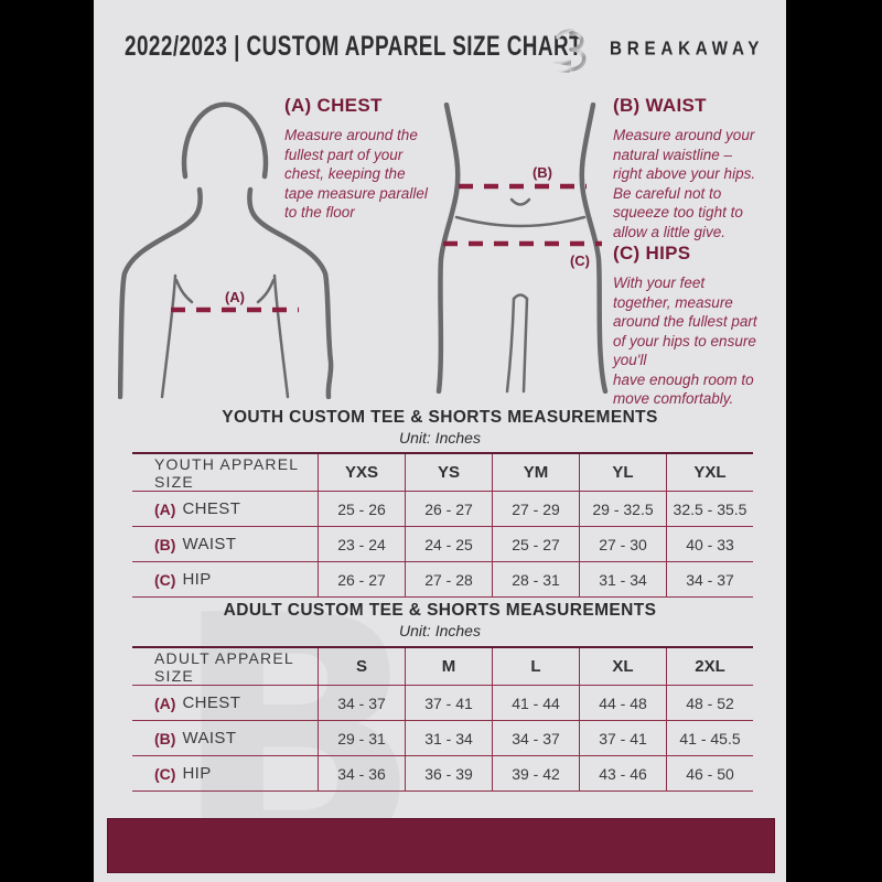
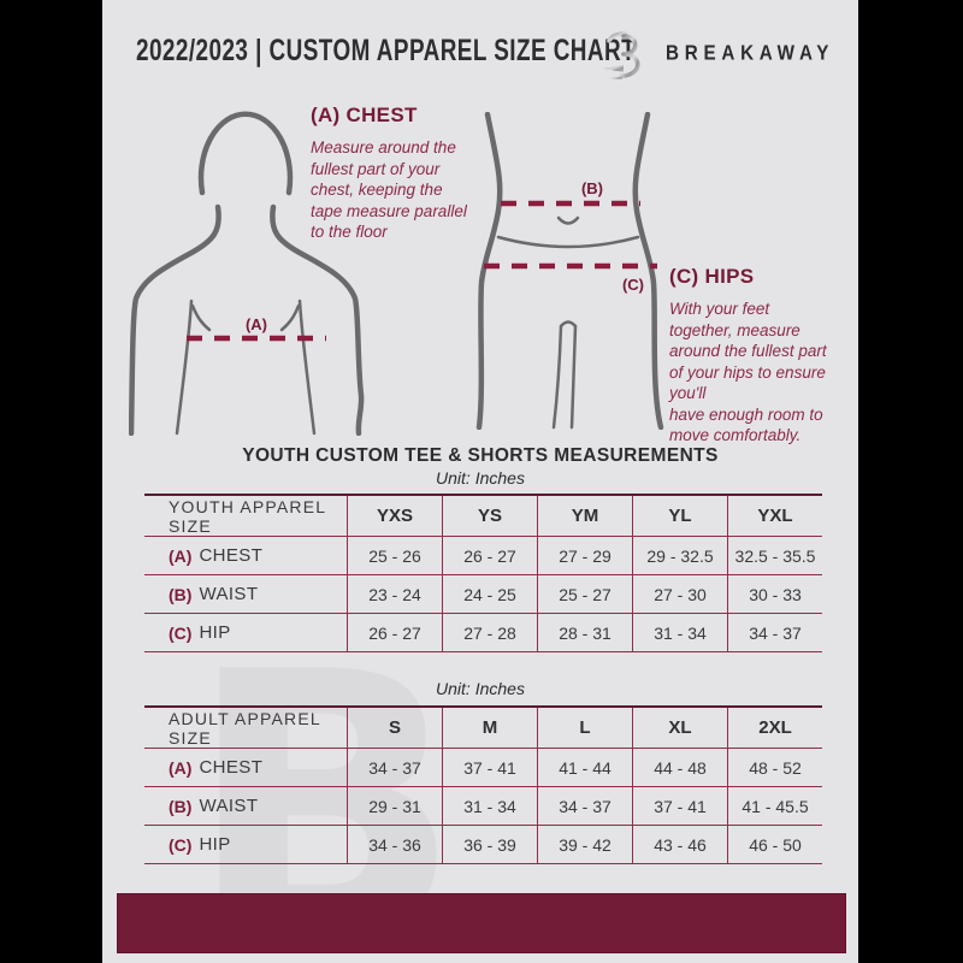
  B
  2022/2023 | CUSTOM APPAREL SIZE CHART
  BREAKAWAY
  (A)
  (B)
  (C)
  (A) CHEST
  Measure around the
  fullest part of your
  chest, keeping the
  tape measure parallel
  to the floor
- (B) WAIST
- Measure around your
- natural waistline –
- right above your hips.
- Be careful not to
- squeeze too tight to
- allow a little give.
  (C) HIPS
  With your feet
  together, measure
  around the fullest part
  of your hips to ensure
  you'll
  have enough room to
  move comfortably.
  YOUTH CUSTOM TEE & SHORTS MEASUREMENTS
  Unit: Inches
  YOUTH APPAREL SIZE
  YXS
  YS
  YM
  YL
  YXL
  (A)
  CHEST
  25 - 26
  26 - 27
  27 - 29
  29 - 32.5
  32.5 - 35.5
  (B)
  WAIST
  23 - 24
  24 - 25
  25 - 27
  27 - 30
- 40 - 33
+ 30 - 33
  (C)
  HIP
  26 - 27
  27 - 28
  28 - 31
  31 - 34
  34 - 37
- ADULT CUSTOM TEE & SHORTS MEASUREMENTS
  Unit: Inches
  ADULT APPAREL SIZE
  S
  M
  L
  XL
  2XL
  (A)
  CHEST
  34 - 37
  37 - 41
  41 - 44
  44 - 48
  48 - 52
  (B)
  WAIST
  29 - 31
  31 - 34
  34 - 37
  37 - 41
  41 - 45.5
  (C)
  HIP
  34 - 36
  36 - 39
  39 - 42
  43 - 46
  46 - 50
